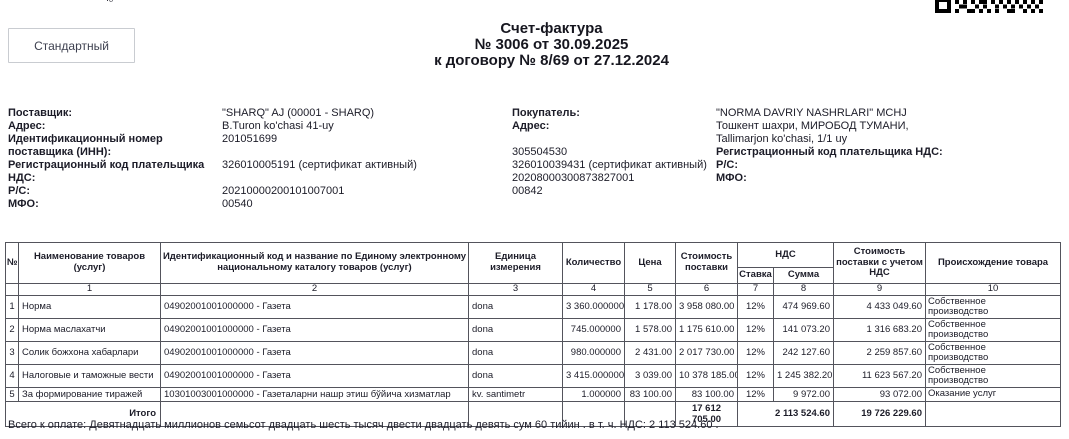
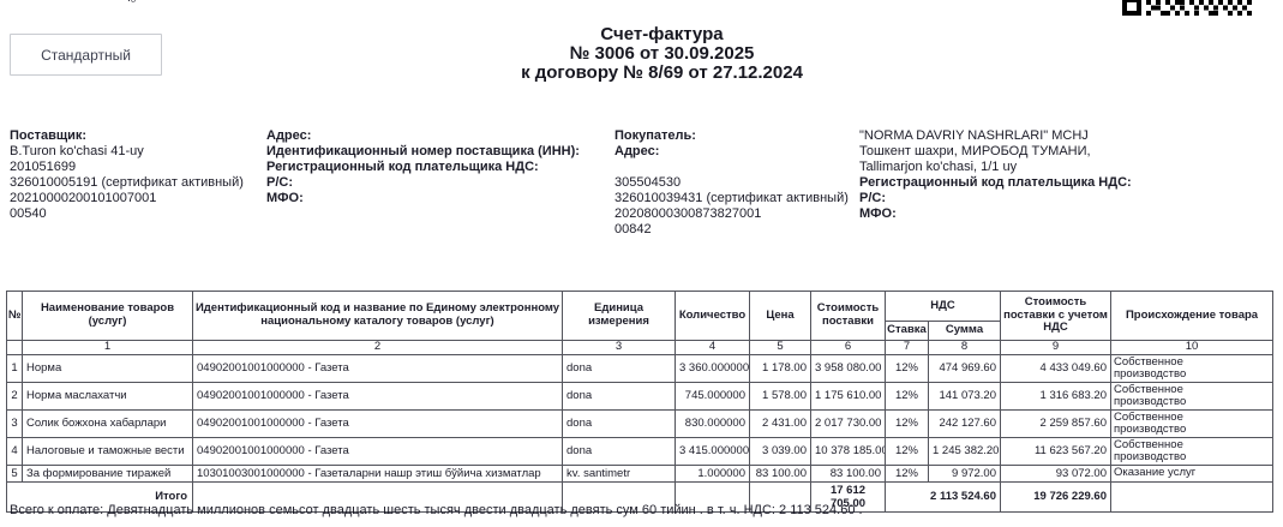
  Стандартный
  Счет-фактура
  № 3006 от 30.09.2025
  к договору № 8/69 от 27.12.2024
  Поставщик:
- "SHARQ" AJ (00001 - SHARQ)
  Адрес:
  B.Turon ko'chasi 41-uy
  Идентификационный номер поставщика (ИНН):
  201051699
  Регистрационный код плательщика НДС:
  326010005191 (сертификат активный)
  Р/С:
  20210000200101007001
  МФО:
  00540
  Покупатель:
  "NORMA DAVRIY NASHRLARI" MCHJ
  Адрес:
  Тошкент шахри, МИРОБОД ТУМАНИ, Tallimarjon ko'chasi, 1/1 uy
  305504530
  Регистрационный код плательщика НДС:
  326010039431 (сертификат активный)
  Р/С:
  20208000300873827001
  МФО:
  00842
  №	Наименование товаров (услуг)	Идентификационный код и название по Единому электронному национальному каталогу товаров (услуг)	Единица измерения	Количество	Цена	Стоимость поставки	НДС	Стоимость поставки с учетом НДС	Происхождение товара
  Ставка	Сумма
  	1	2	3	4	5	6	7	8	9	10
  1	Норма	04902001001000000 - Газета	dona	3 360.000000	1 178.00	3 958 080.00	12%	474 969.60	4 433 049.60	Собственное производство
  2	Норма маслахатчи	04902001001000000 - Газета	dona	745.000000	1 578.00	1 175 610.00	12%	141 073.20	1 316 683.20	Собственное производство
- 3	Солик божхона хабарлари	04902001001000000 - Газета	dona	980.000000	2 431.00	2 017 730.00	12%	242 127.60	2 259 857.60	Собственное производство
+ 3	Солик божхона хабарлари	04902001001000000 - Газета	dona	830.000000	2 431.00	2 017 730.00	12%	242 127.60	2 259 857.60	Собственное производство
  4	Налоговые и таможные вести	04902001001000000 - Газета	dona	3 415.000000	3 039.00	10 378 185.00	12%	1 245 382.20	11 623 567.20	Собственное производство
  5	За формирование тиражей	10301003001000000 - Газеталарни нашр этиш бўйича хизматлар	kv. santimetr	1.000000	83 100.00	83 100.00	12%	9 972.00	93 072.00	Оказание услуг
  Итого					17 612 705.00	2 113 524.60	19 726 229.60
  Всего к оплате: Девятнадцать миллионов семьсот двадцать шесть тысяч двести двадцать девять сум 60 тийин . в т. ч. НДС: 2 113 524.60 .
